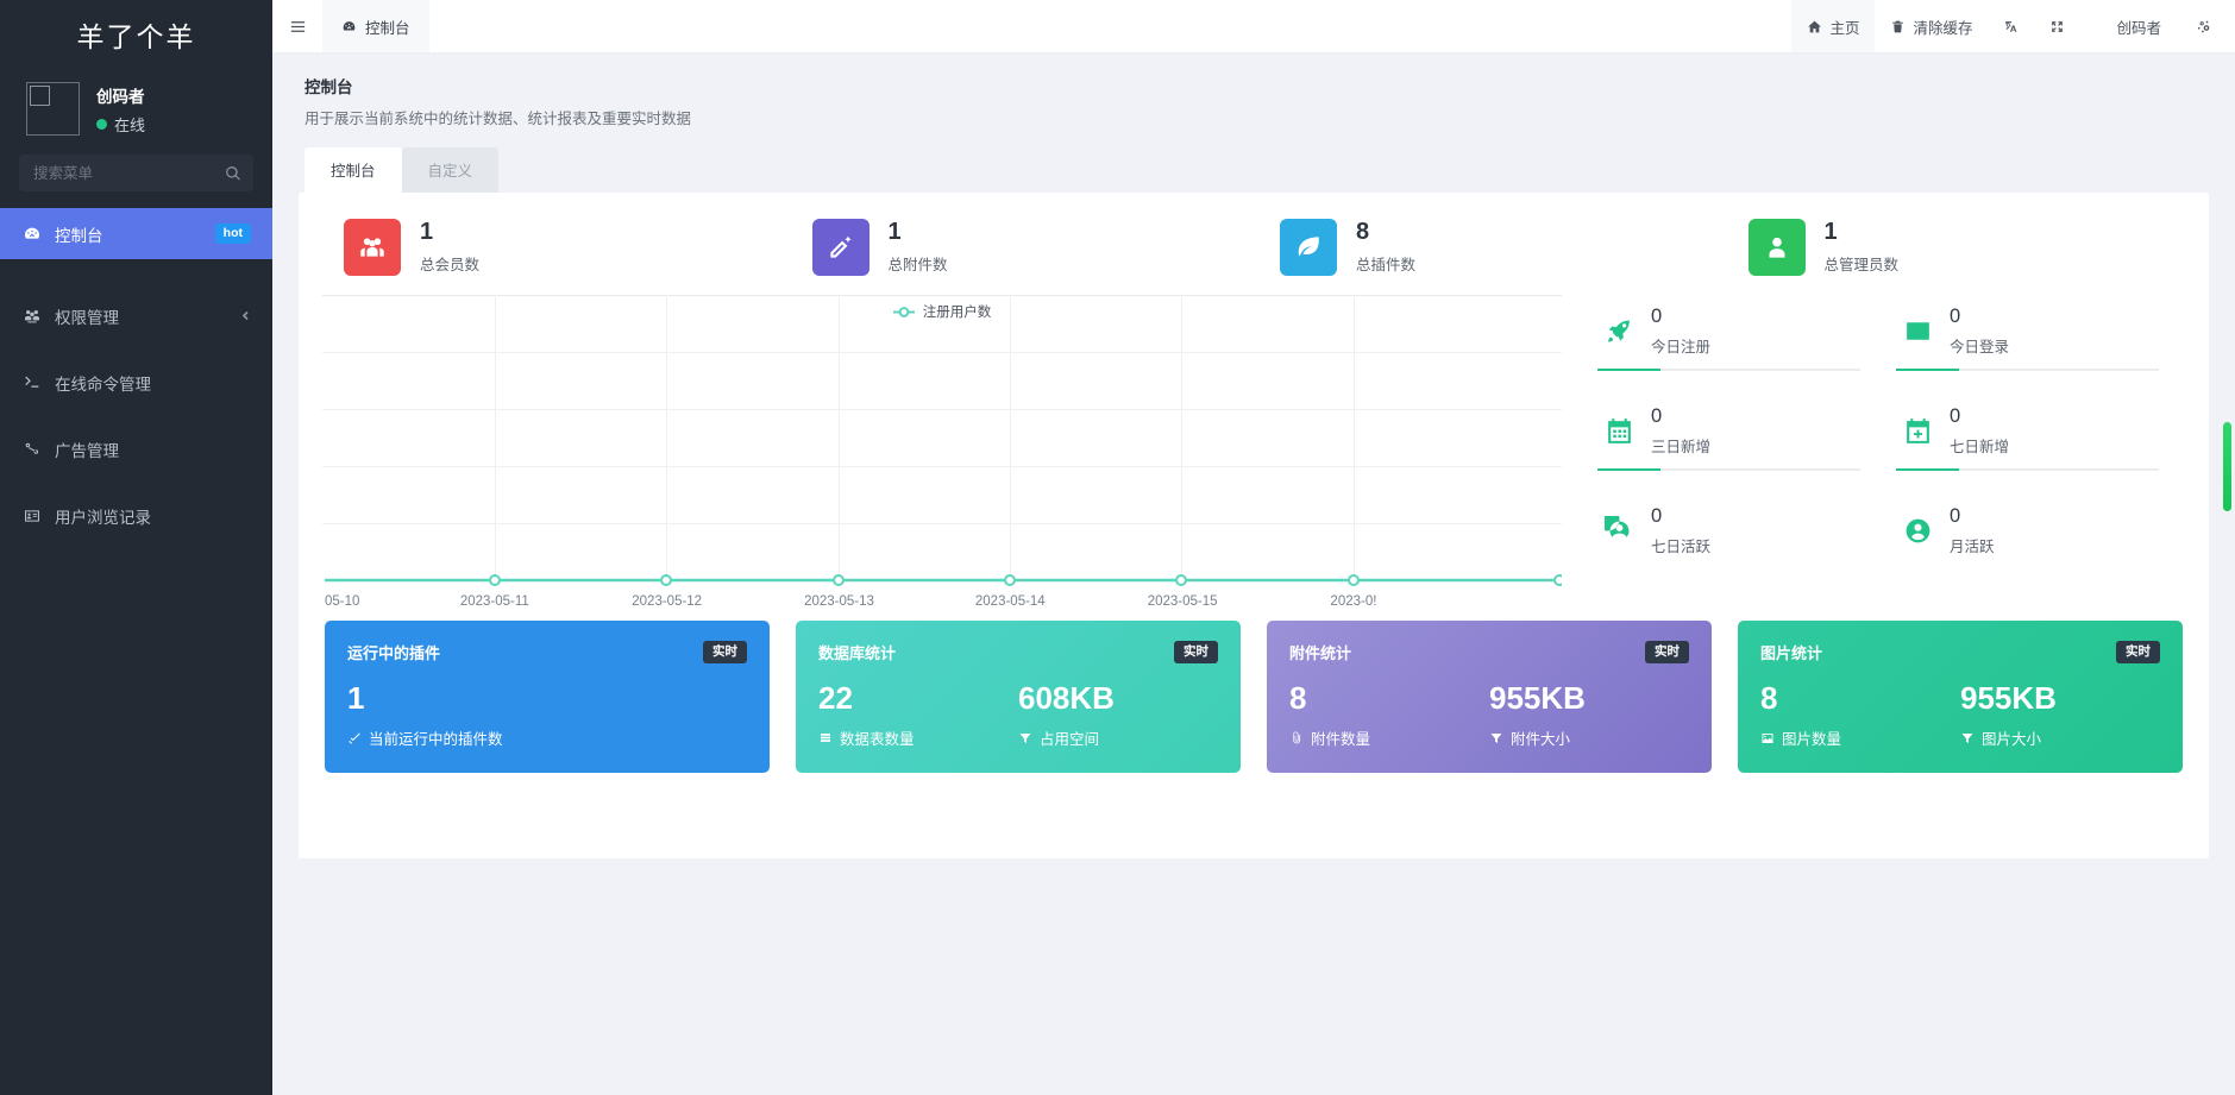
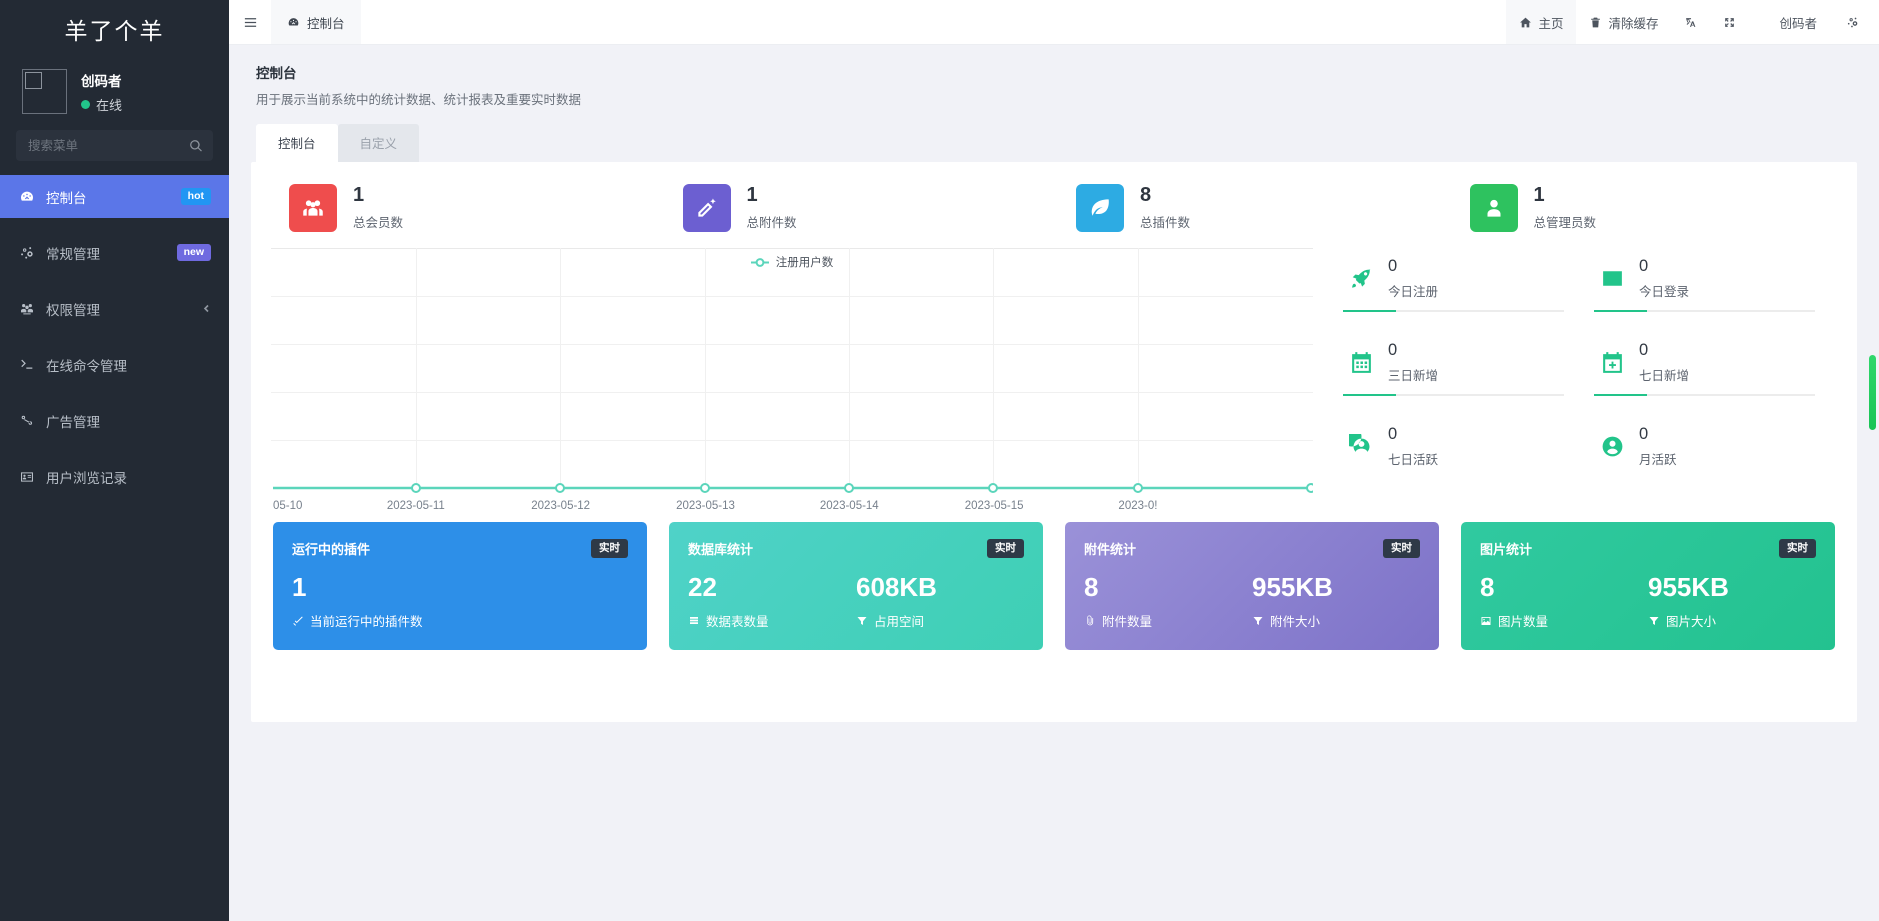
  羊了个羊
  创码者
  在线
  搜索菜单
  控制台
  hot
+ 常规管理
+ new
  权限管理
  在线命令管理
  广告管理
  用户浏览记录
  控制台
  主页
  清除缓存
  创码者
  控制台
  用于展示当前系统中的统计数据、统计报表及重要实时数据
  控制台
  自定义
  1
  总会员数
  1
  总附件数
  8
  总插件数
  1
  总管理员数
  注册用户数
  05-10
  2023-05-11
  2023-05-12
  2023-05-13
  2023-05-14
  2023-05-15
  2023-0!
  0
  今日注册
  0
  今日登录
  0
  三日新增
  0
  七日新增
  0
  七日活跃
  0
  月活跃
  运行中的插件
  实时
  1
  当前运行中的插件数
  数据库统计
  实时
  22
  数据表数量
  608KB
  占用空间
  附件统计
  实时
  8
  附件数量
  955KB
  附件大小
  图片统计
  实时
  8
  图片数量
  955KB
  图片大小
